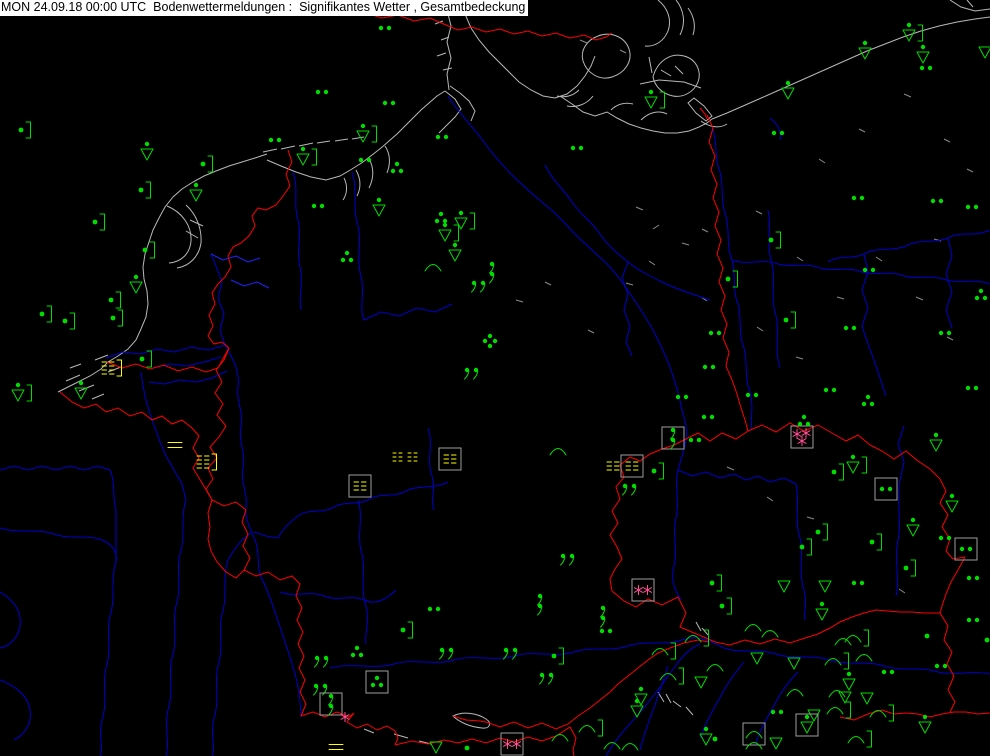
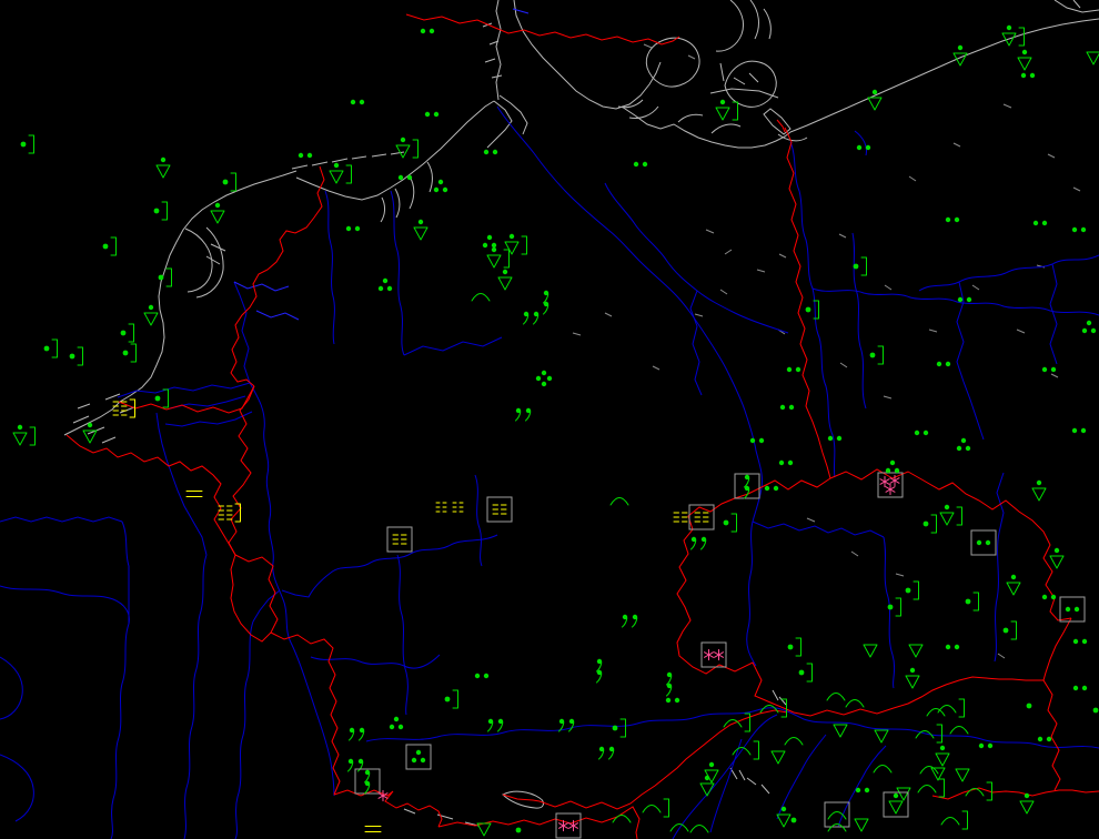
- MON 24.09.18 00:00 UTC Bodenwettermeldungen : Signifikantes Wetter , Gesamtbedeckung
